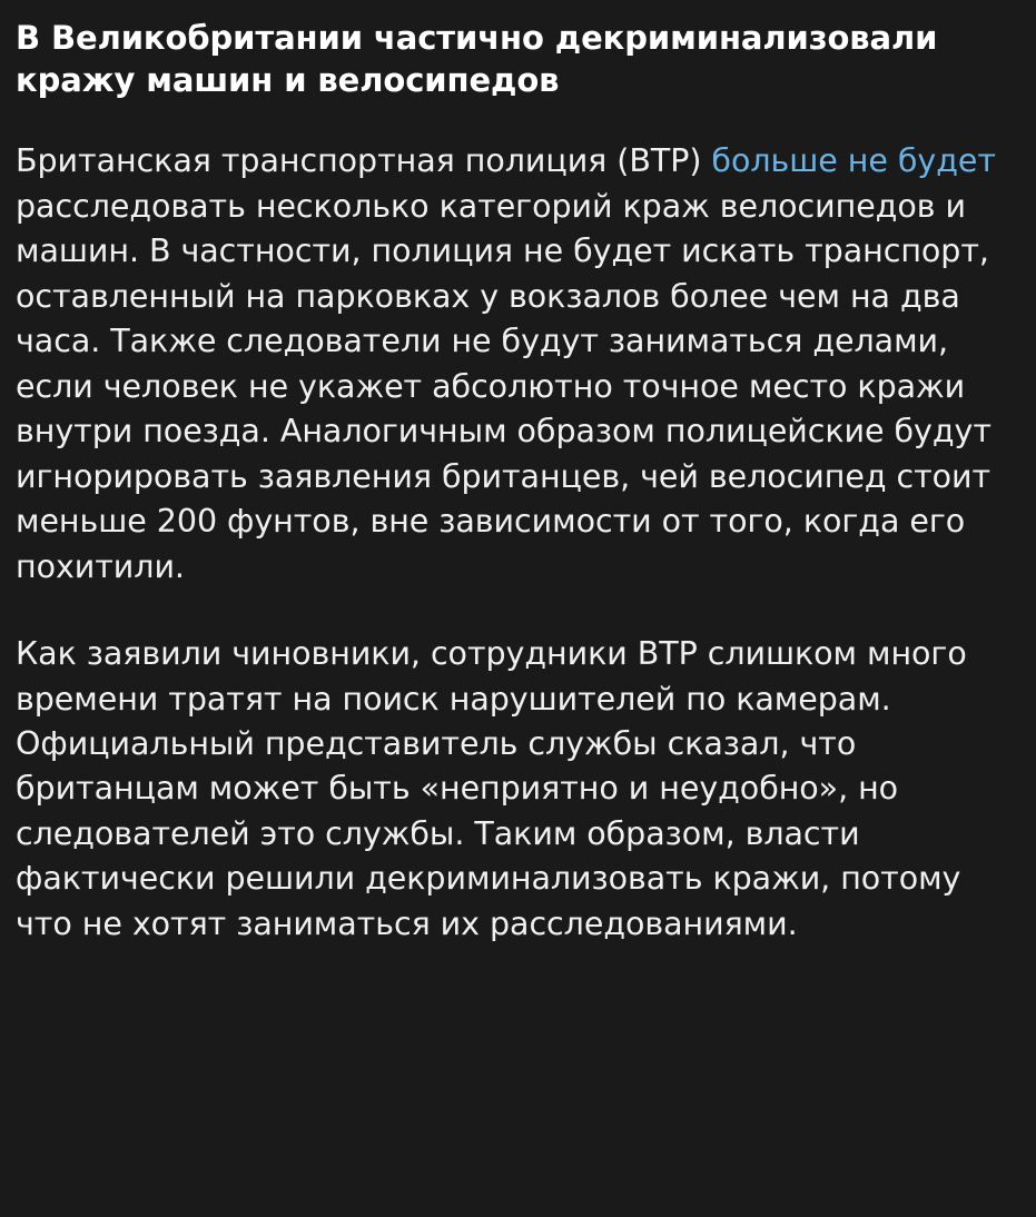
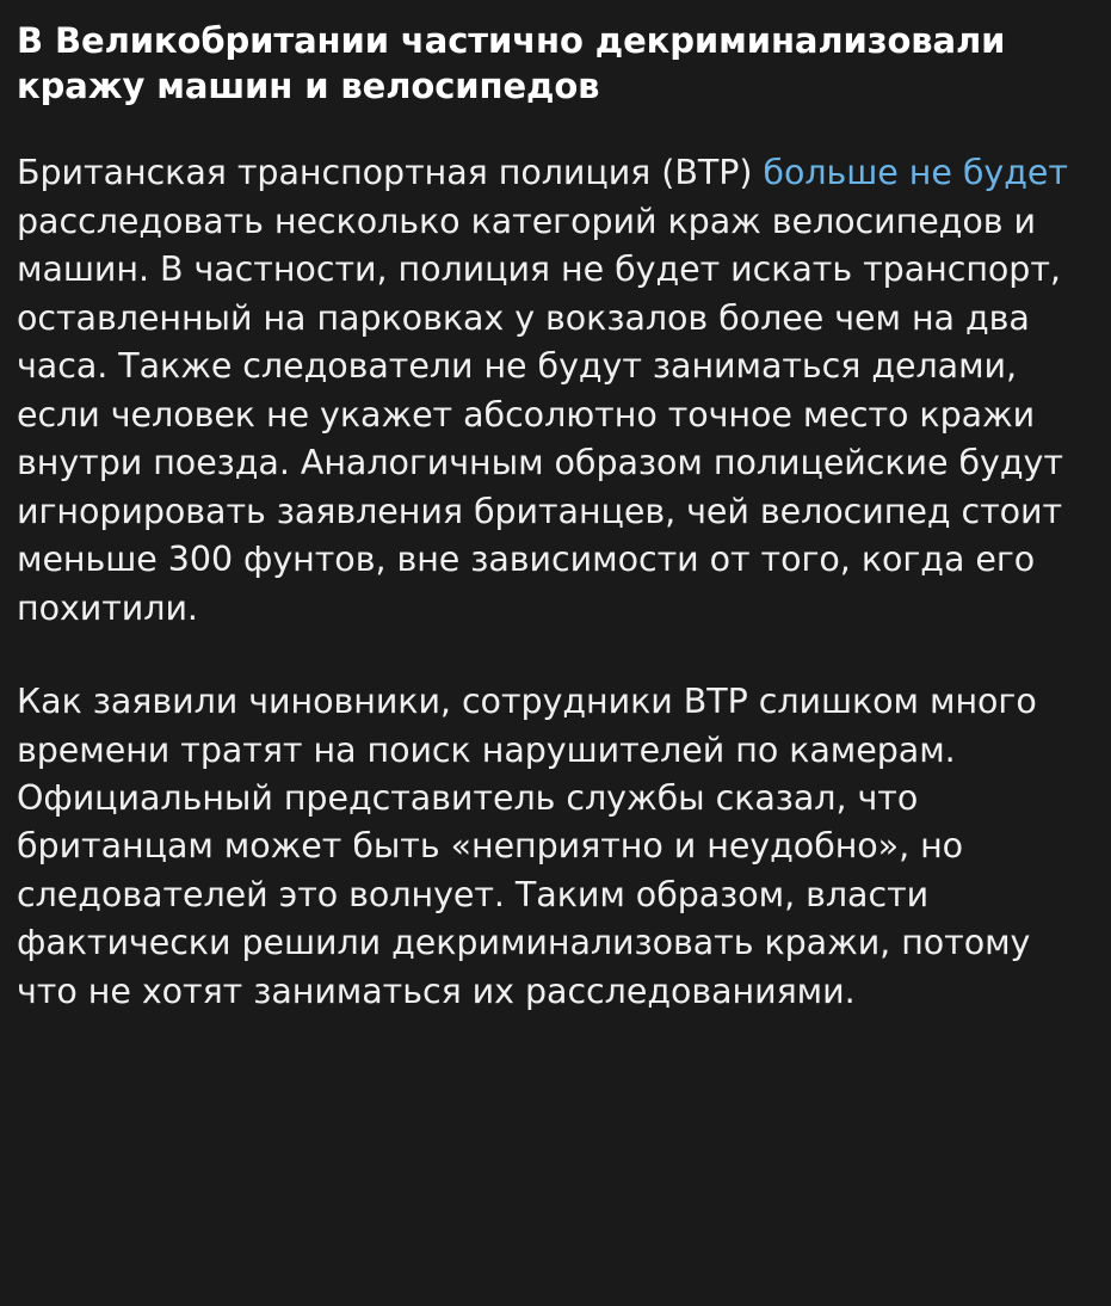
  В Великобритании частично декриминализовали кражу машин и велосипедов
- Британская транспортная полиция (BTP) больше не будет расследовать несколько категорий краж велосипедов и машин. В частности, полиция не будет искать транспорт, оставленный на парковках у вокзалов более чем на два часа. Также следователи не будут заниматься делами, если человек не укажет абсолютно точное место кражи внутри поезда. Аналогичным образом полицейские будут игнорировать заявления британцев, чей велосипед стоит меньше 200 фунтов, вне зависимости от того, когда его похитили.
+ Британская транспортная полиция (BTP) больше не будет расследовать несколько категорий краж велосипедов и машин. В частности, полиция не будет искать транспорт, оставленный на парковках у вокзалов более чем на два часа. Также следователи не будут заниматься делами, если человек не укажет абсолютно точное место кражи внутри поезда. Аналогичным образом полицейские будут игнорировать заявления британцев, чей велосипед стоит меньше 300 фунтов, вне зависимости от того, когда его похитили.
- Как заявили чиновники, сотрудники BTP слишком много времени тратят на поиск нарушителей по камерам. Официальный представитель службы сказал, что британцам может быть «неприятно и неудобно», но следователей это службы. Таким образом, власти фактически решили декриминализовать кражи, потому что не хотят заниматься их расследованиями.
+ Как заявили чиновники, сотрудники BTP слишком много времени тратят на поиск нарушителей по камерам. Официальный представитель службы сказал, что британцам может быть «неприятно и неудобно», но следователей это волнует. Таким образом, власти фактически решили декриминализовать кражи, потому что не хотят заниматься их расследованиями.
